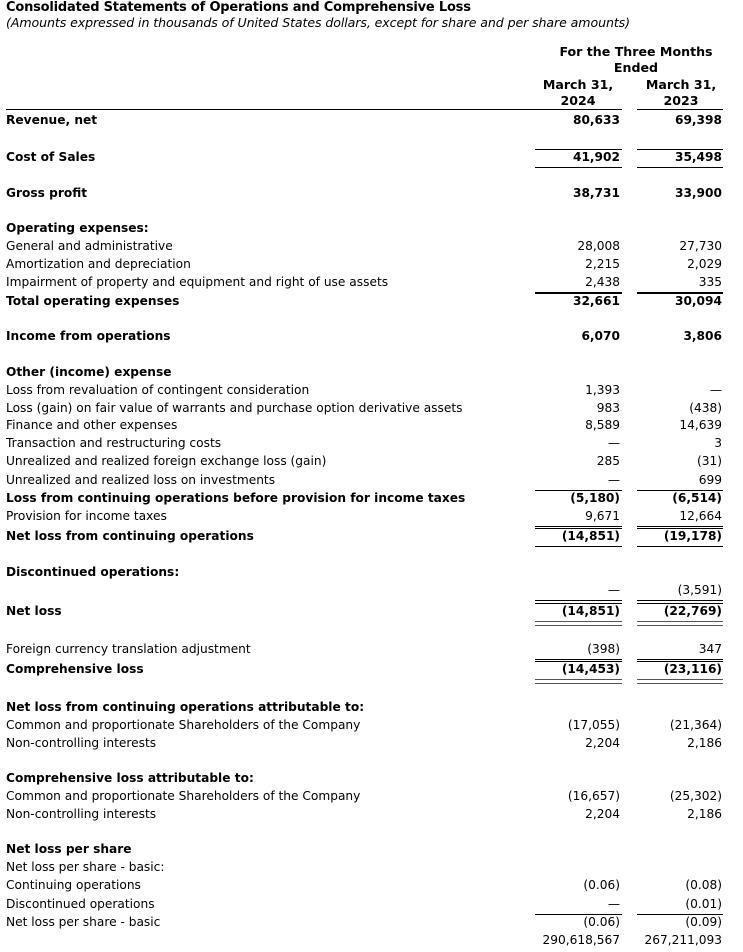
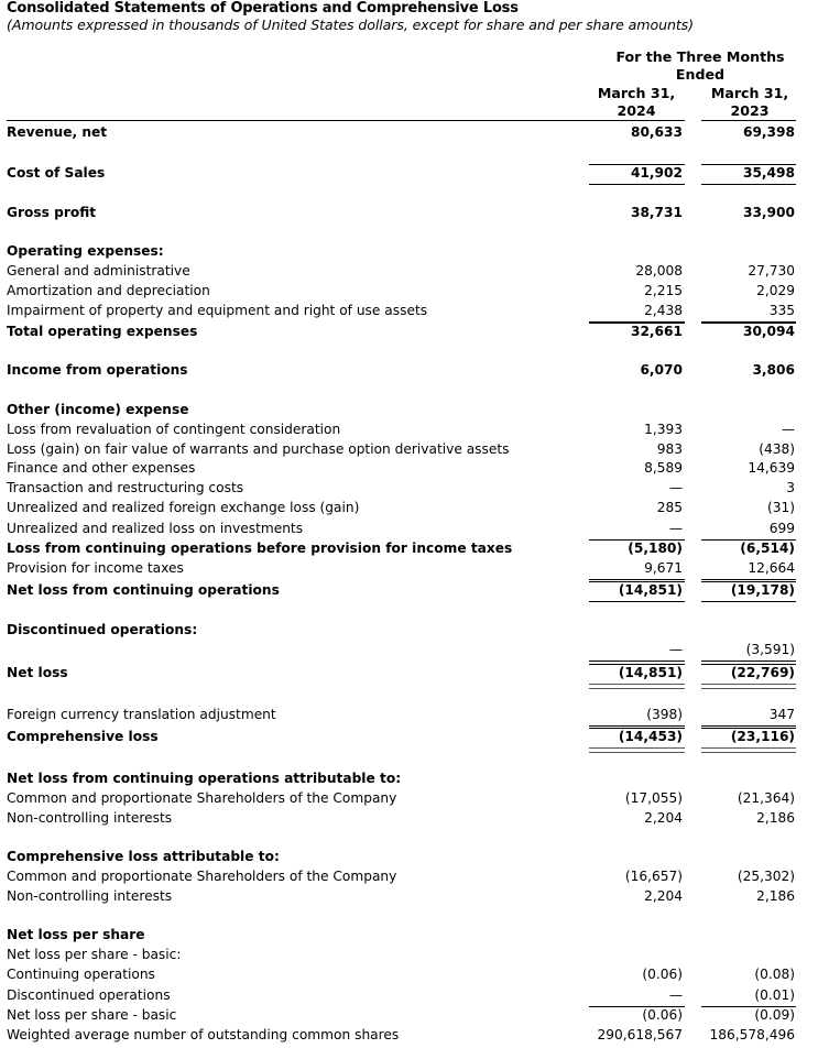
  Consolidated Statements of Operations and Comprehensive Loss
  (Amounts expressed in thousands of United States dollars, except for share and per share amounts)
  For the Three Months Ended
  March 31,
  2024
  March 31,
  2023
  Revenue, net
  80,633
  69,398
  Cost of Sales
  41,902
  35,498
  Gross profit
  38,731
  33,900
  Operating expenses:
  General and administrative
  28,008
  27,730
  Amortization and depreciation
  2,215
  2,029
  Impairment of property and equipment and right of use assets
  2,438
  335
  Total operating expenses
  32,661
  30,094
  Income from operations
  6,070
  3,806
  Other (income) expense
  Loss from revaluation of contingent consideration
  1,393
  —
  Loss (gain) on fair value of warrants and purchase option derivative assets
  983
  (438)
  Finance and other expenses
  8,589
  14,639
  Transaction and restructuring costs
  —
  3
  Unrealized and realized foreign exchange loss (gain)
  285
  (31)
  Unrealized and realized loss on investments
  —
  699
  Loss from continuing operations before provision for income taxes
  (5,180)
  (6,514)
  Provision for income taxes
  9,671
  12,664
  Net loss from continuing operations
  (14,851)
  (19,178)
  Discontinued operations:
  —
  (3,591)
  Net loss
  (14,851)
  (22,769)
  Foreign currency translation adjustment
  (398)
  347
  Comprehensive loss
  (14,453)
  (23,116)
  Net loss from continuing operations attributable to:
  Common and proportionate Shareholders of the Company
  (17,055)
  (21,364)
  Non-controlling interests
  2,204
  2,186
  Comprehensive loss attributable to:
  Common and proportionate Shareholders of the Company
  (16,657)
  (25,302)
  Non-controlling interests
  2,204
  2,186
  Net loss per share
  Net loss per share - basic:
  Continuing operations
  (0.06)
  (0.08)
  Discontinued operations
  —
  (0.01)
  Net loss per share - basic
  (0.06)
  (0.09)
+ Weighted average number of outstanding common shares
  290,618,567
- 267,211,093
+ 186,578,496
